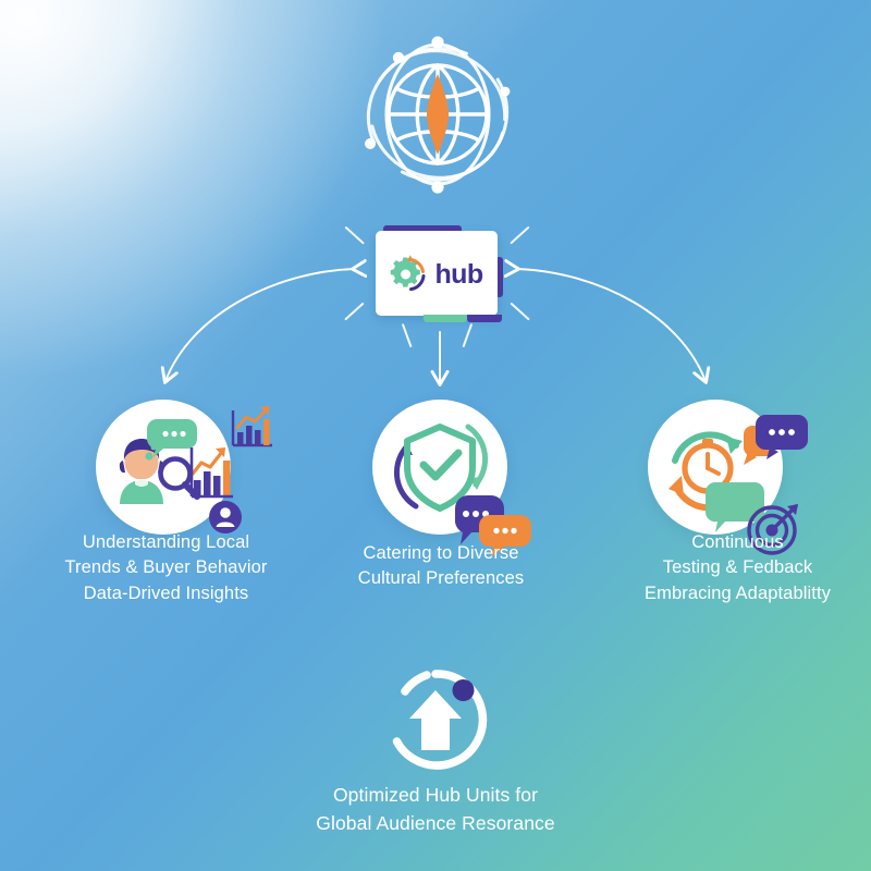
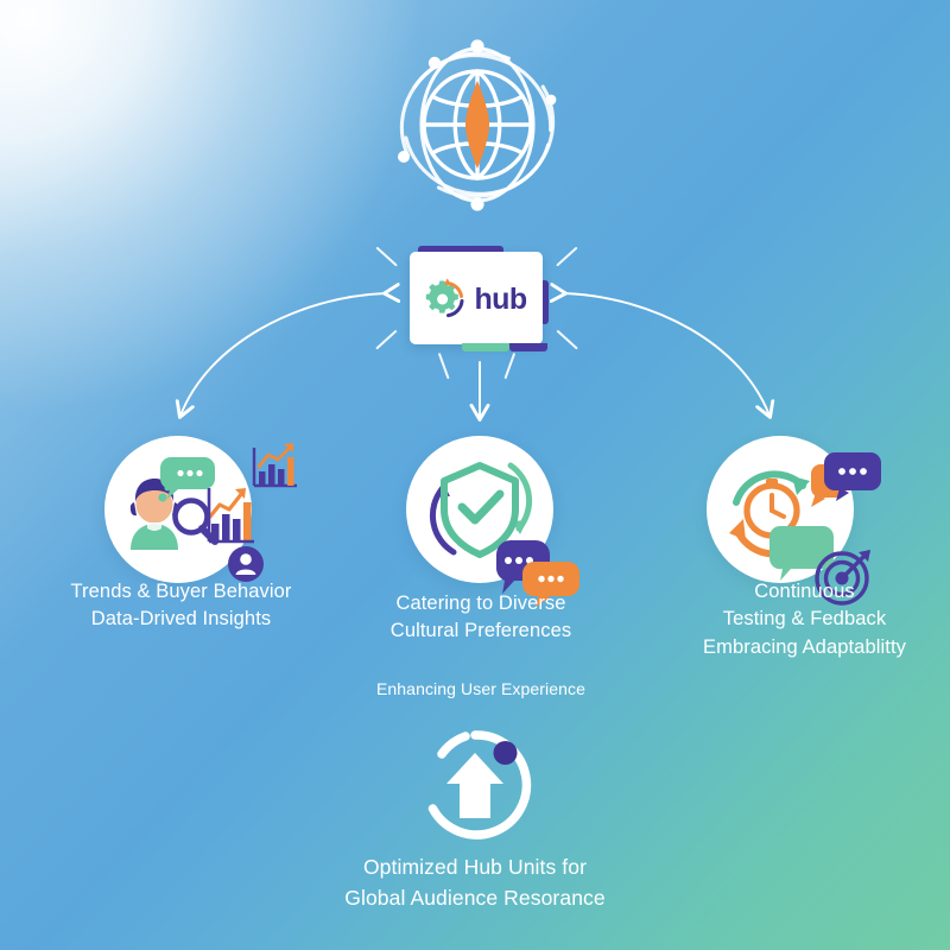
  hub
- Understanding Local
  Trends & Buyer Behavior
  Data-Drived Insights
  Catering to Diverse
  Cultural Preferences
  Continuous
  Testing & Fedback
  Embracing Adaptablitty
+ Enhancing User Experience
  Optimized Hub Units for
  Global Audience Resorance
